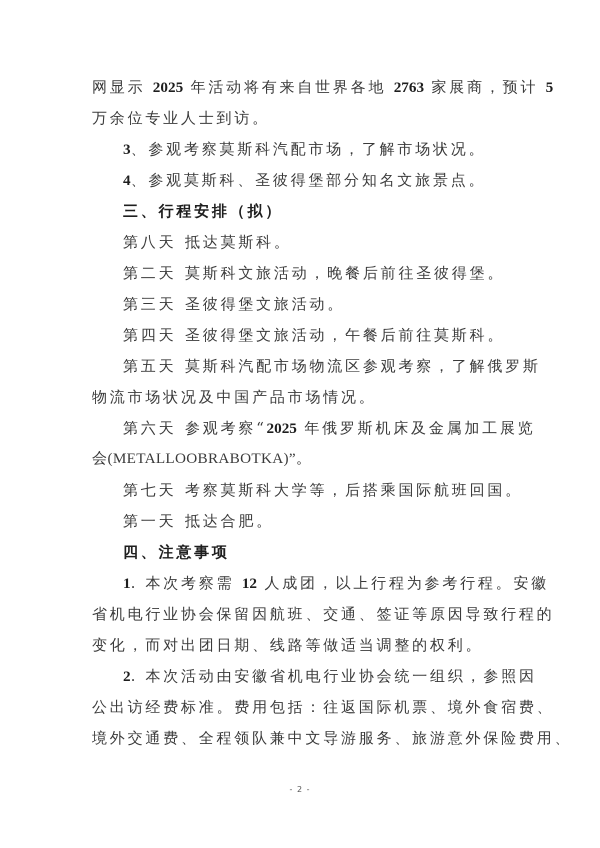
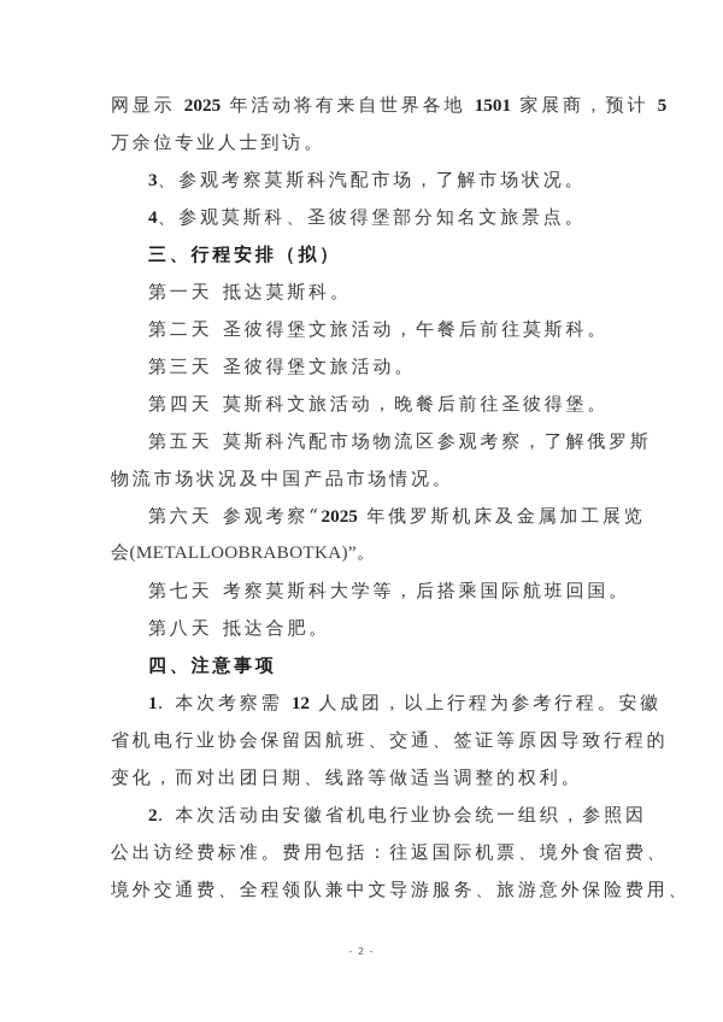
- 网显示 2025 年活动将有来自世界各地 2763 家展商，预计 5
+ 网显示 2025 年活动将有来自世界各地 1501 家展商，预计 5
  万余位专业人士到访。
  3、参观考察莫斯科汽配市场，了解市场状况。
  4、参观莫斯科、圣彼得堡部分知名文旅景点。
  三、行程安排（拟）
- 第八天 抵达莫斯科。
+ 第一天 抵达莫斯科。
- 第二天 莫斯科文旅活动，晚餐后前往圣彼得堡。
+ 第二天 圣彼得堡文旅活动，午餐后前往莫斯科。
  第三天 圣彼得堡文旅活动。
- 第四天 圣彼得堡文旅活动，午餐后前往莫斯科。
+ 第四天 莫斯科文旅活动，晚餐后前往圣彼得堡。
  第五天 莫斯科汽配市场物流区参观考察，了解俄罗斯
  物流市场状况及中国产品市场情况。
  第六天 参观考察“2025 年俄罗斯机床及金属加工展览
  会(METALLOOBRABOTKA)”。
  第七天 考察莫斯科大学等，后搭乘国际航班回国。
- 第一天 抵达合肥。
+ 第八天 抵达合肥。
  四、注意事项
  1. 本次考察需 12 人成团，以上行程为参考行程。安徽
  省机电行业协会保留因航班、交通、签证等原因导致行程的
  变化，而对出团日期、线路等做适当调整的权利。
  2. 本次活动由安徽省机电行业协会统一组织，参照因
  公出访经费标准。费用包括：往返国际机票、境外食宿费、
  境外交通费、全程领队兼中文导游服务、旅游意外保险费用、
  - 2 -
